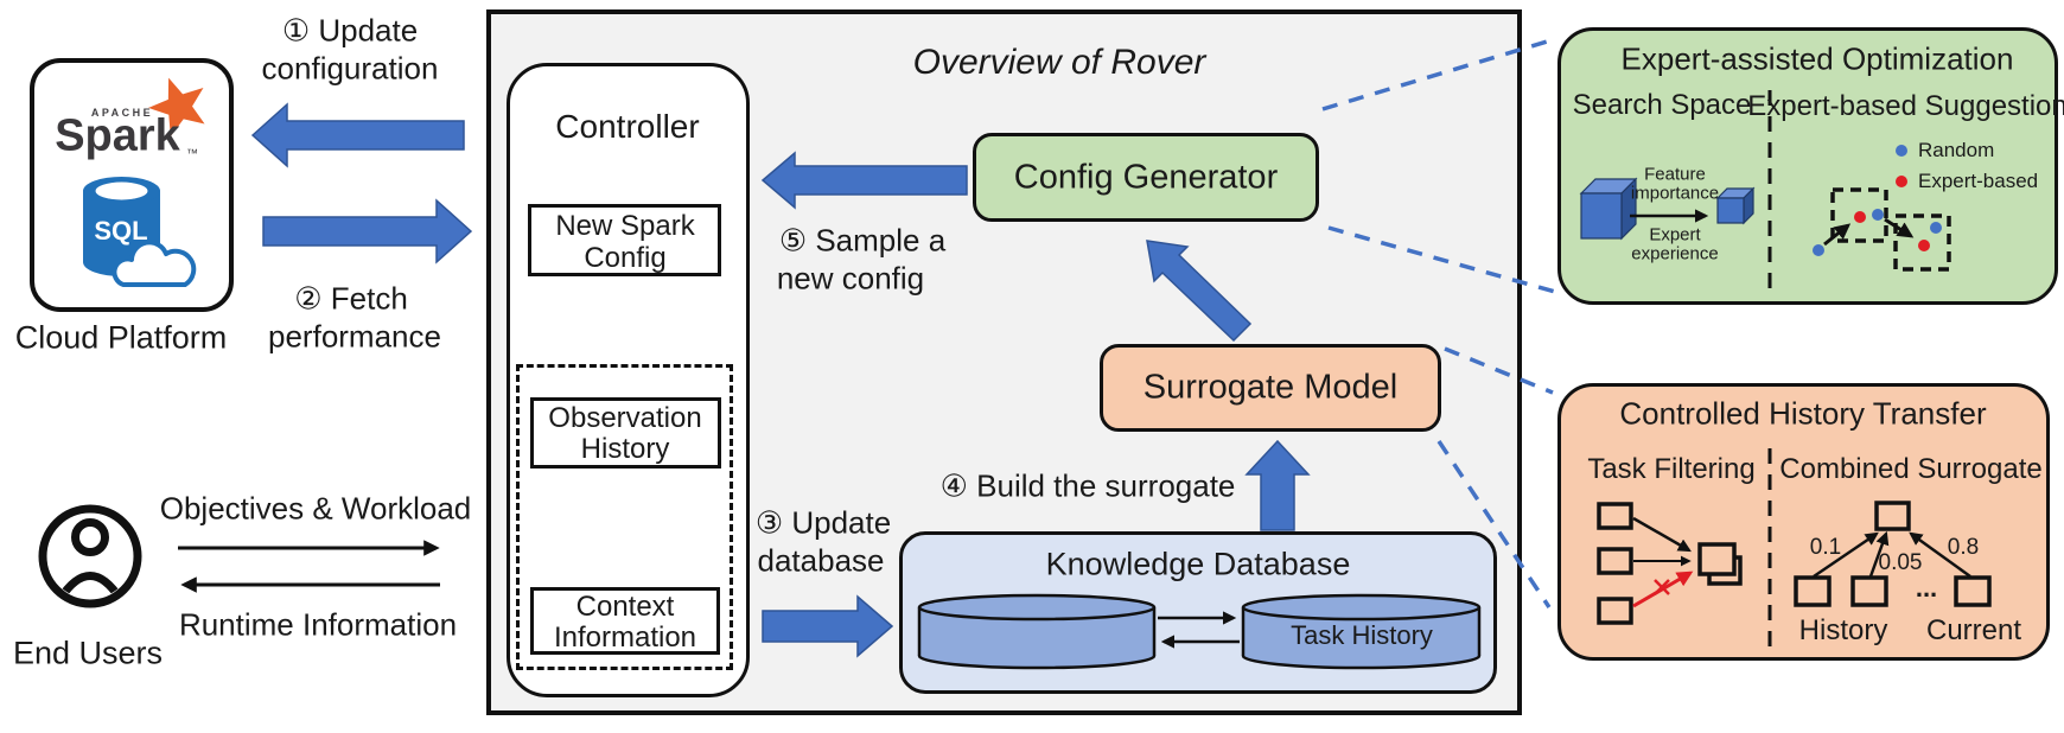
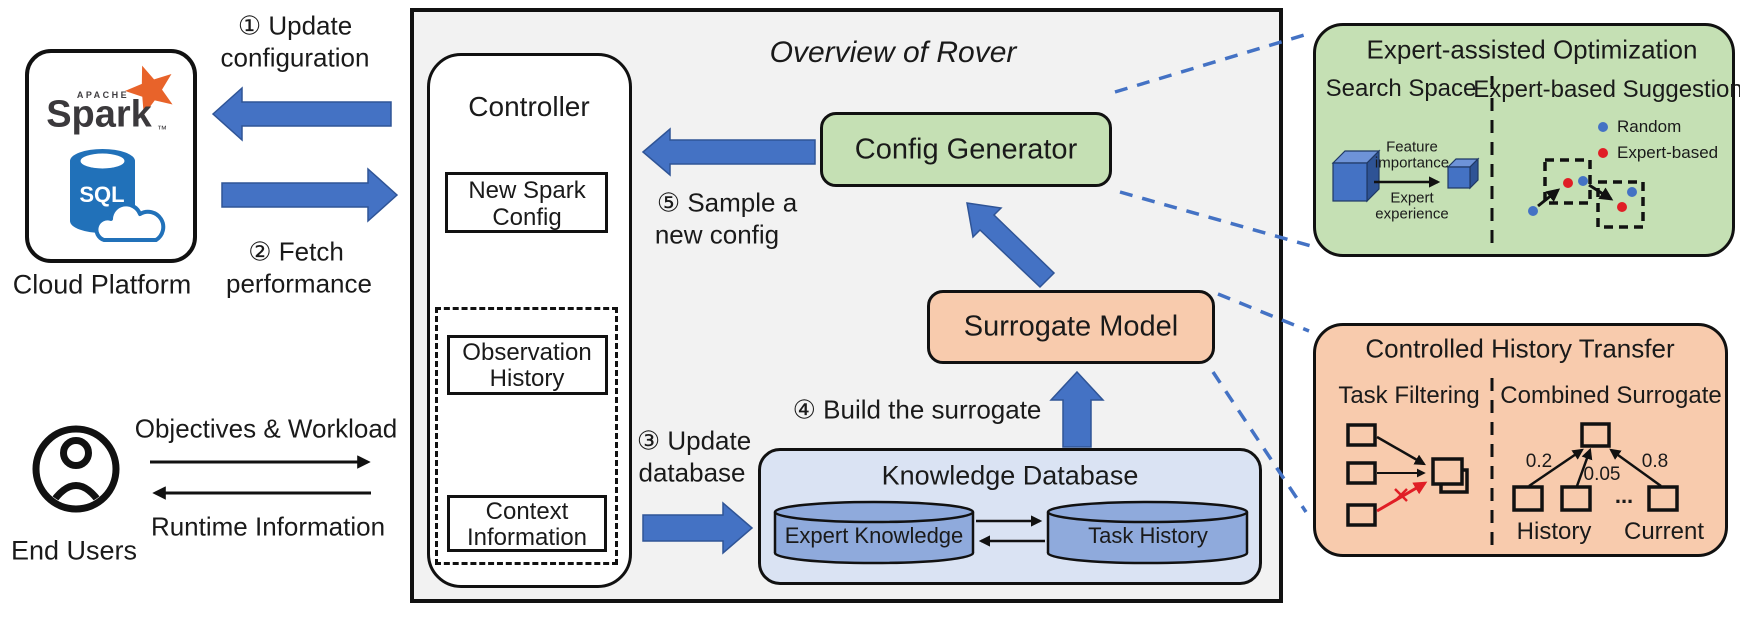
  Overview of Rover
  APACHE
  Spark
  ™
  SQL
  Cloud Platform
  ① Update
  configuration
  ② Fetch
  performance
  ③ Update
  database
  ④ Build the surrogate
  ⑤ Sample a
  new config
  End Users
  Objectives & Workload
  Runtime Information
  Controller
  New Spark
  Config
  Observation
  History
  Context
  Information
  Config Generator
  Surrogate Model
  Knowledge Database
+ Expert Knowledge
  Task History
  Expert-assisted Optimization
  Search Space
  Expert-based Suggestion
  Feature
  importance
  Expert
  experience
  Random
  Expert-based
  Controlled History Transfer
  Task Filtering
  Combined Surrogate
- 0.1
+ 0.2
  0.05
  0.8
  ...
  History
  Current
